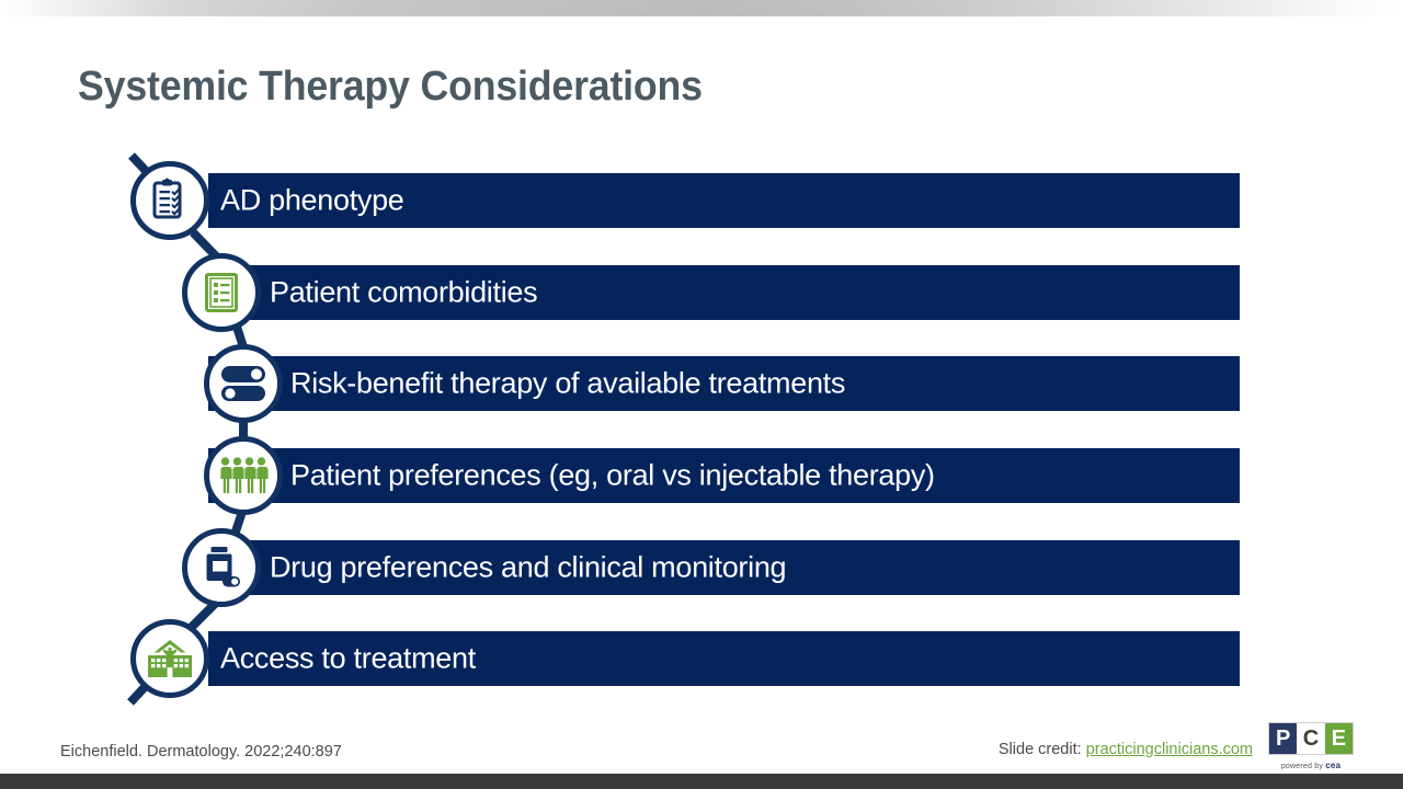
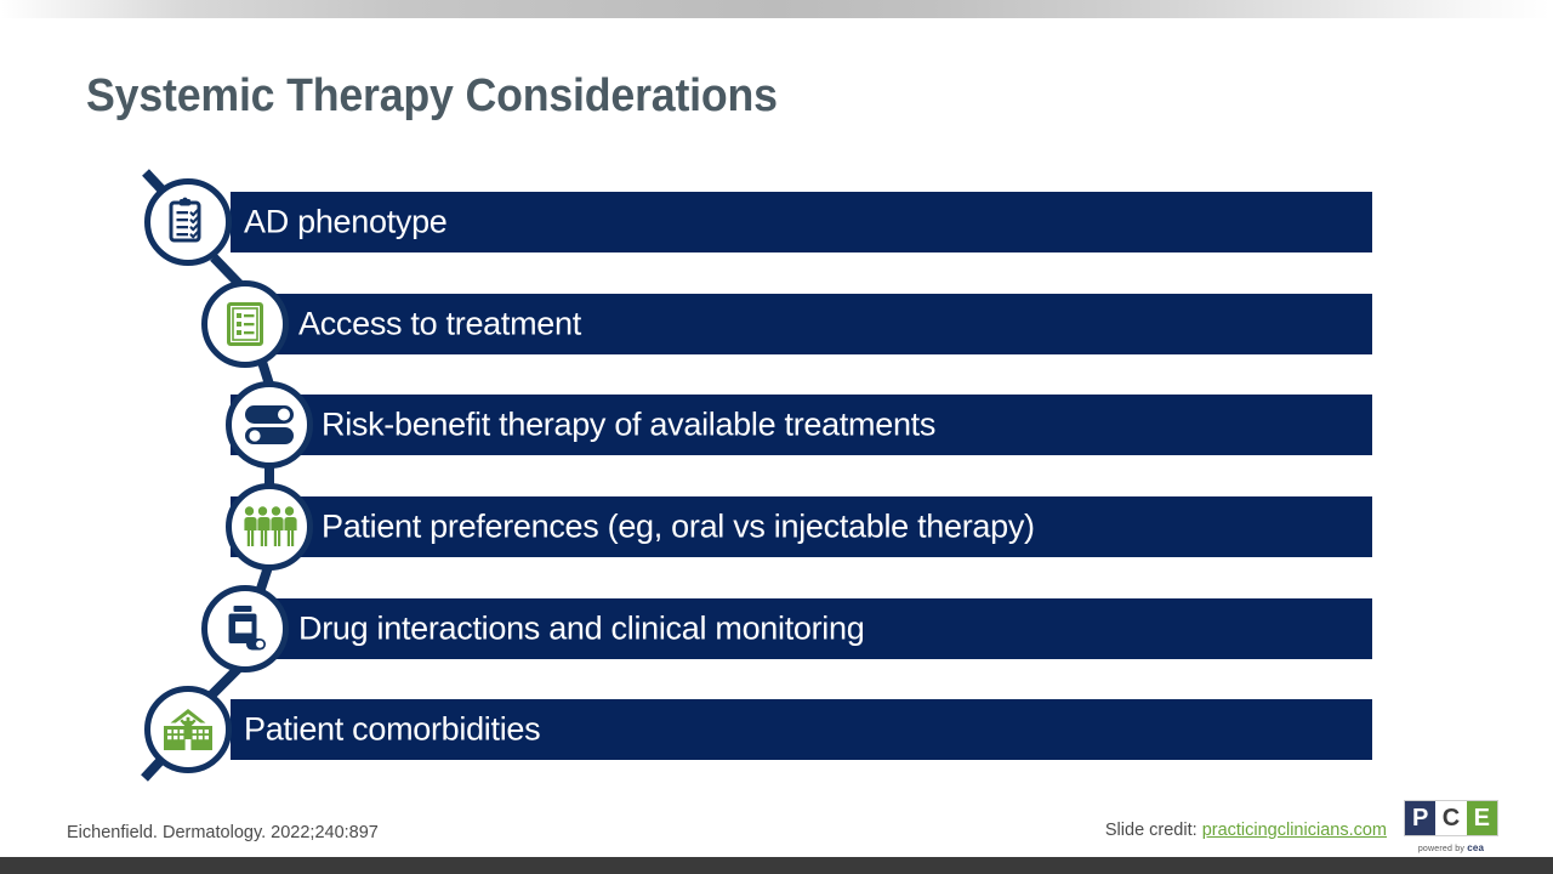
  Systemic Therapy Considerations
  AD phenotype
- Patient comorbidities
+ Access to treatment
  Risk-benefit therapy of available treatments
  Patient preferences (eg, oral vs injectable therapy)
- Drug preferences and clinical monitoring
+ Drug interactions and clinical monitoring
- Access to treatment
+ Patient comorbidities
  Eichenfield. Dermatology. 2022;240:897
  Slide credit: practicingclinicians.com
  P
  C
  E
